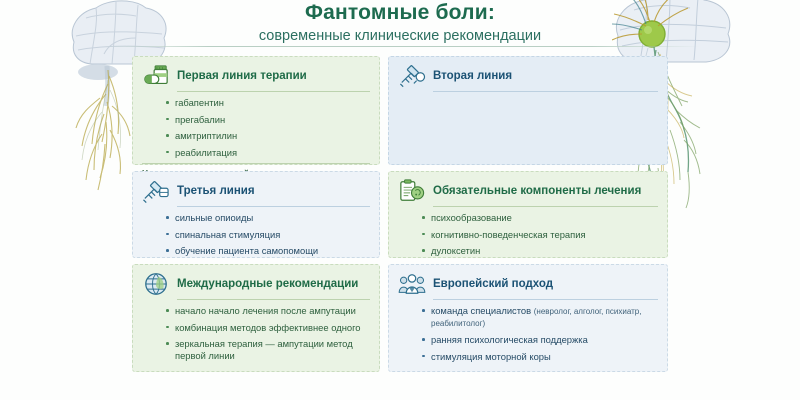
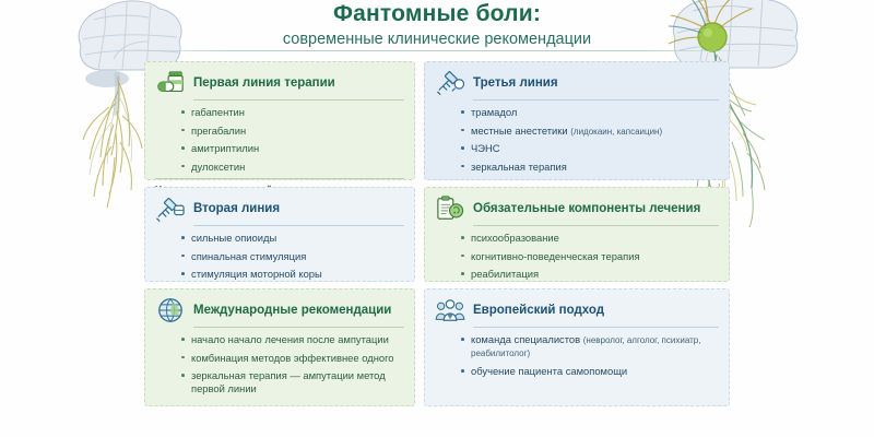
  Фантомные боли:
  современные клинические рекомендации
  Первая линия терапии
  габапентин
  прегабалин
  амитриптилин
- реабилитация
+ дулоксетин
- Вторая линия
+ Третья линия
+ трамадол
+ местные анестетики (лидокаин, капсаицин)
+ ЧЭНС
+ зеркальная терапия
- Третья линия
+ Вторая линия
  сильные опиоиды
  спинальная стимуляция
- обучение пациента самопомощи
+ стимуляция моторной коры
  Обязательные компоненты лечения
  психообразование
  когнитивно-поведенческая терапия
- дулоксетин
+ реабилитация
  Международные рекомендации
  начало начало лечения после ампутации
  комбинация методов эффективнее одного
  зеркальная терапия — ампутации метод первой линии
  Европейский подход
  команда специалистов (невролог, алголог, психиатр, реабилитолог)
- ранняя психологическая поддержка
- стимуляция моторной коры
+ обучение пациента самопомощи
